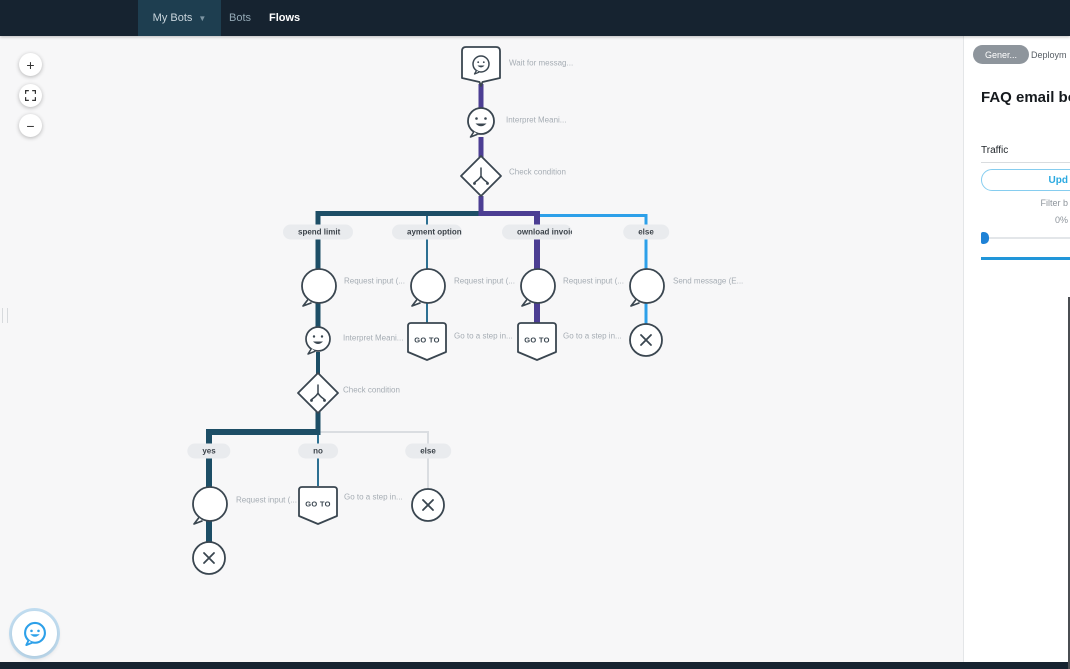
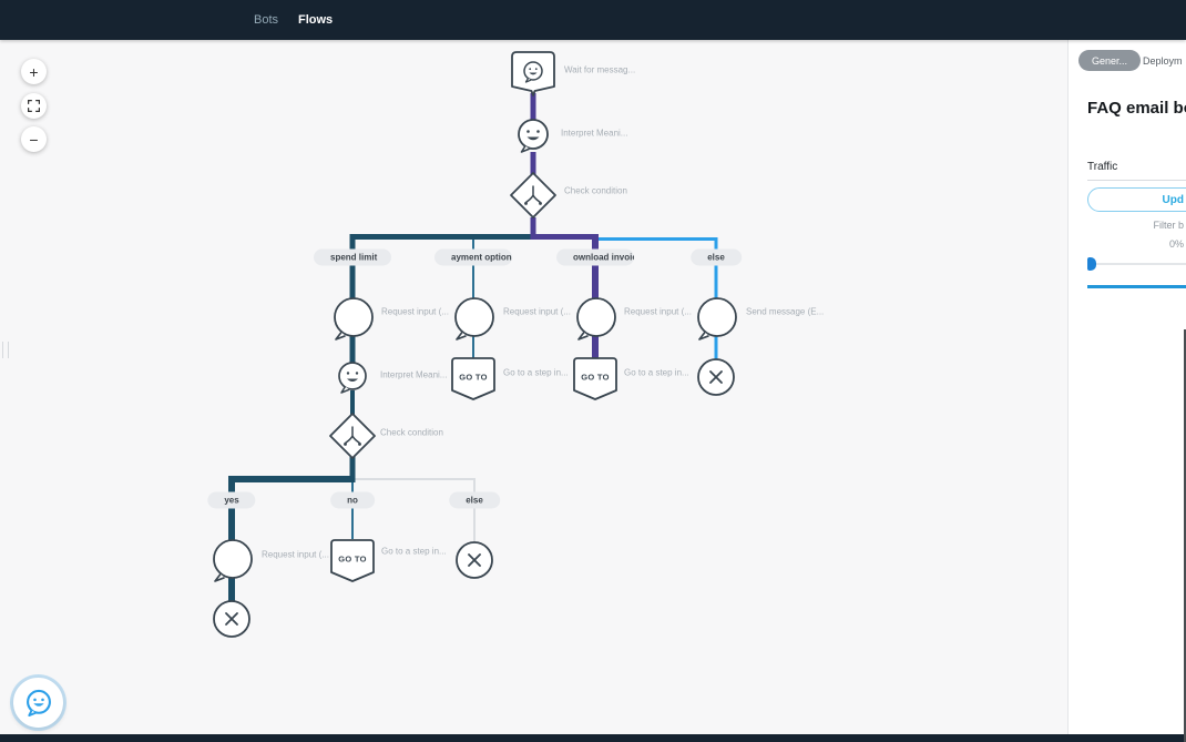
- My Bots
- ▼
  Bots
  Flows
  +
  −
  Wait for messag...
  Interpret Meani...
  Check condition
  spend limit
  ayment option
  ownload invoi
  else
  Request input (...
  Request input (...
  Request input (...
  Send message (E...
  Interpret Meani...
  GO TO
  Go to a step in...
  GO TO
  Go to a step in...
  Check condition
  yes
  no
  else
  Request input (...
  GO TO
  Go to a step in...
  Gener...
  Deploym
  FAQ email b
  Traffic
  Upd
  Filter b
  0%
